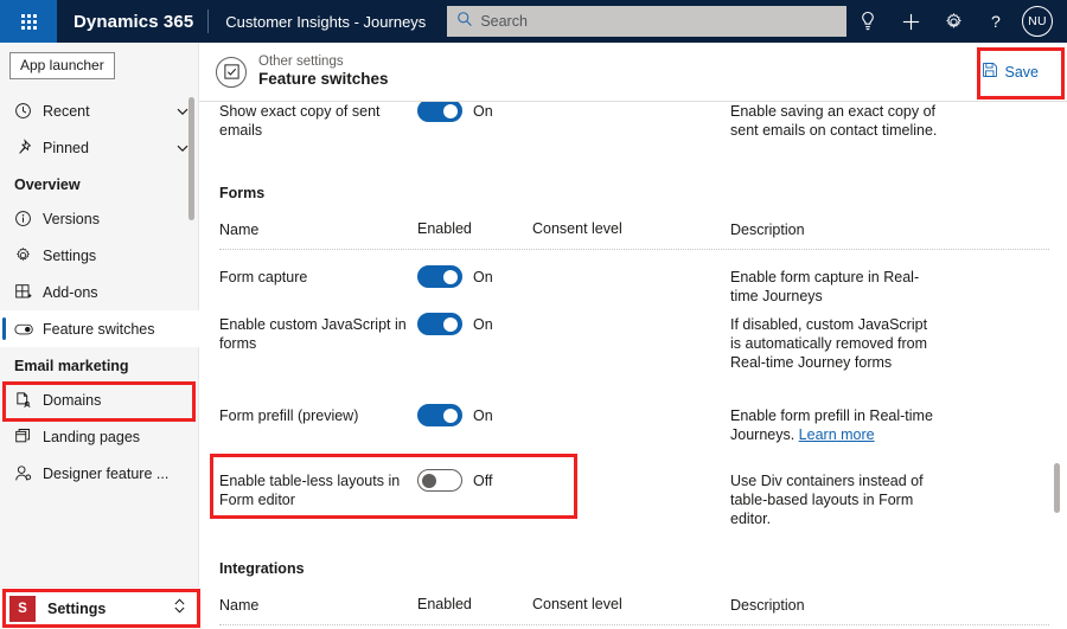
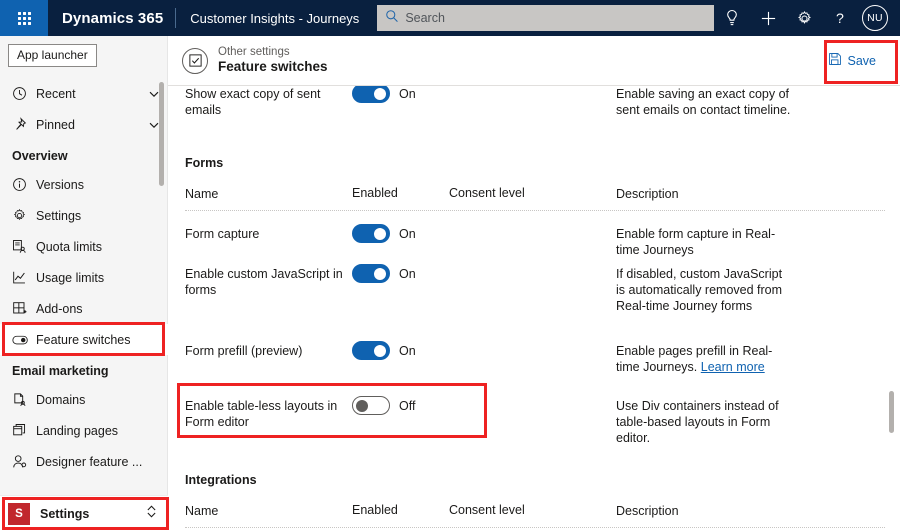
  Dynamics 365
  Customer Insights - Journeys
  Search
  ?
  NU
  App launcher
  Recent
  Pinned
  Overview
  Versions
  Settings
+ Quota limits
+ Usage limits
  Add-ons
  Feature switches
  Email marketing
  Domains
  Landing pages
  Designer feature ...
  S
  Settings
  Other settings
  Feature switches
  Save
  Show exact copy of sent emails
  On
  Enable saving an exact copy of sent emails on contact timeline.
  Forms
  Name
  Enabled
  Consent level
  Description
  Form capture
  On
  Enable form capture in Real-time Journeys
  Enable custom JavaScript in forms
  On
  If disabled, custom JavaScript is automatically removed from Real-time Journey forms
  Form prefill (preview)
  On
- Enable form prefill in Real-time Journeys. Learn more
+ Enable pages prefill in Real-time Journeys. Learn more
  Enable table-less layouts in Form editor
  Off
  Use Div containers instead of table-based layouts in Form editor.
  Integrations
  Name
  Enabled
  Consent level
  Description
